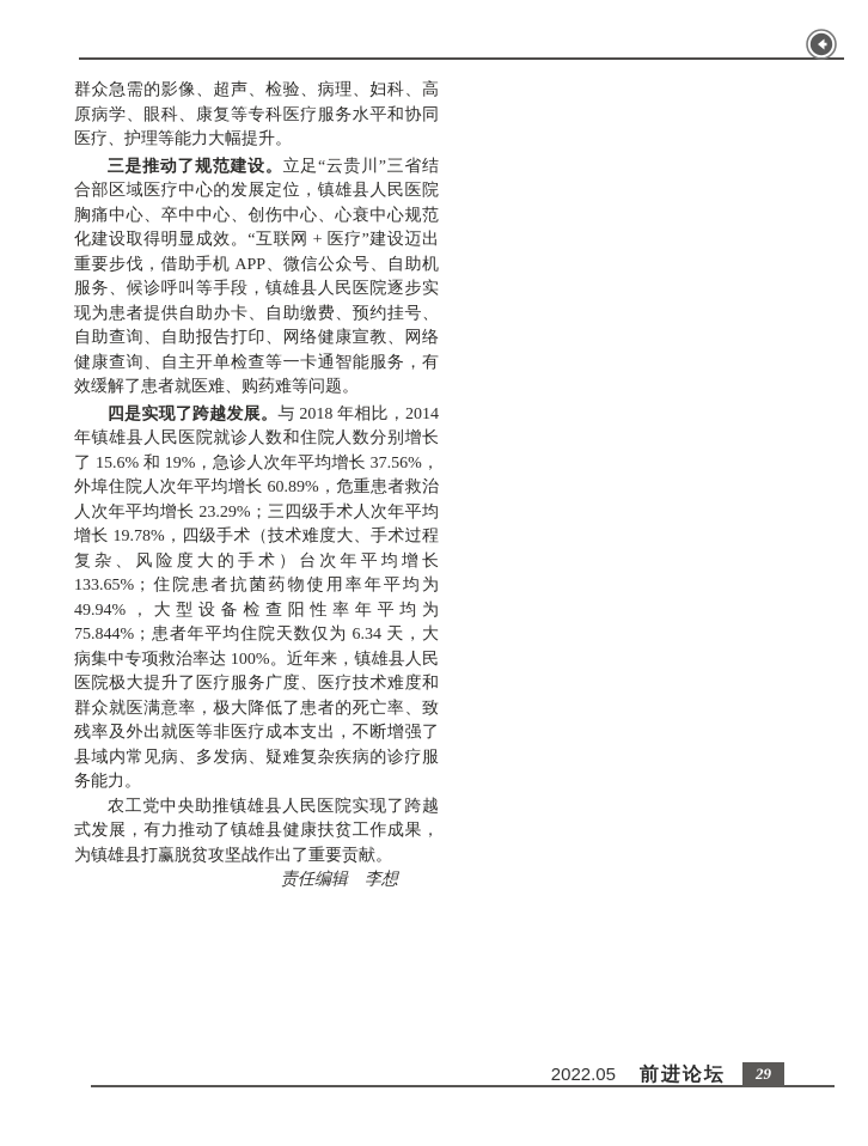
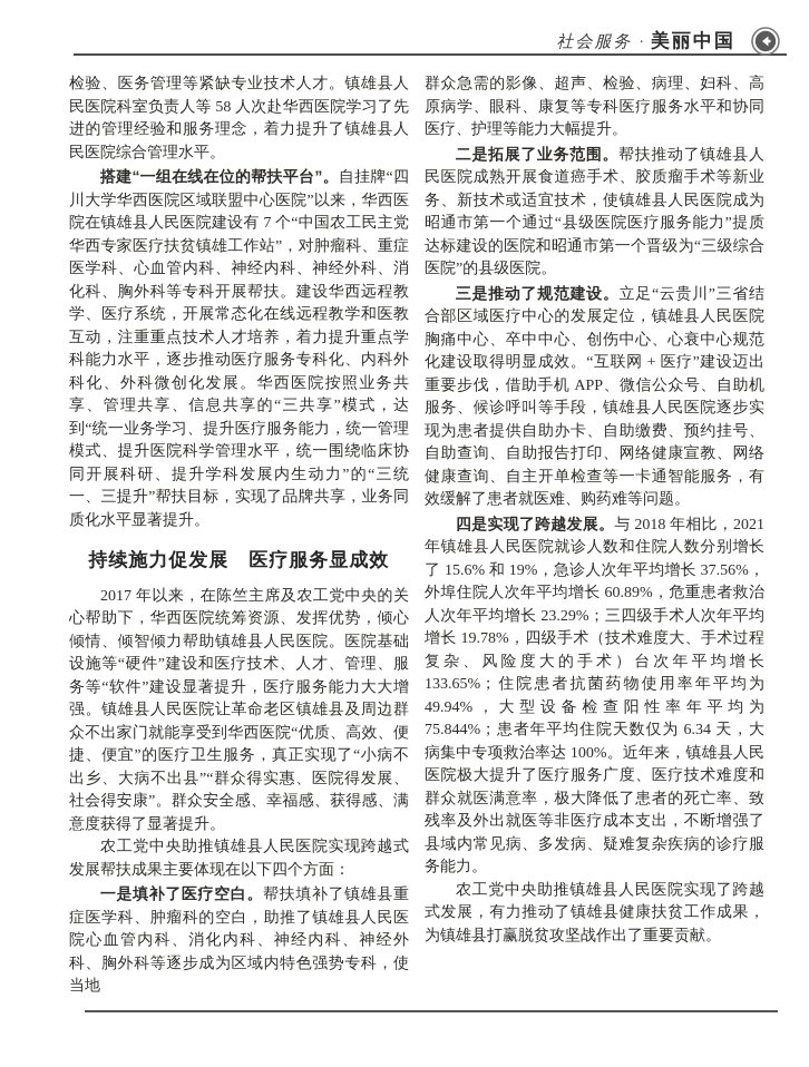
+ 社会服务
+ ·
+ 美丽中国
+ 检验、医务管理等紧缺专业技术人才。镇雄县人民医院科室负责人等 58 人次赴华西医院学习了先进的管理经验和服务理念，着力提升了镇雄县人民医院综合管理水平。
+ 搭建“一组在线在位的帮扶平台”。自挂牌“四川大学华西医院区域联盟中心医院”以来，华西医院在镇雄县人民医院建设有 7 个“中国农工民主党华西专家医疗扶贫镇雄工作站”，对肿瘤科、重症医学科、心血管内科、神经内科、神经外科、消化科、胸外科等专科开展帮扶。建设华西远程教学、医疗系统，开展常态化在线远程教学和医教互动，注重重点技术人才培养，着力提升重点学科能力水平，逐步推动医疗服务专科化、内科外科化、外科微创化发展。华西医院按照业务共享、管理共享、信息共享的“三共享”模式，达到“统一业务学习、提升医疗服务能力，统一管理模式、提升医院科学管理水平，统一围绕临床协同开展科研、提升学科发展内生动力”的“三统一、三提升”帮扶目标，实现了品牌共享，业务同质化水平显著提升。
+ 持续施力促发展 医疗服务显成效
+ 2017 年以来，在陈竺主席及农工党中央的关心帮助下，华西医院统筹资源、发挥优势，倾心倾情、倾智倾力帮助镇雄县人民医院。医院基础设施等“硬件”建设和医疗技术、人才、管理、服务等“软件”建设显著提升，医疗服务能力大大增强。镇雄县人民医院让革命老区镇雄县及周边群众不出家门就能享受到华西医院“优质、高效、便捷、便宜”的医疗卫生服务，真正实现了“小病不出乡、大病不出县”“群众得实惠、医院得发展、社会得安康”。群众安全感、幸福感、获得感、满意度获得了显著提升。
+ 农工党中央助推镇雄县人民医院实现跨越式发展帮扶成果主要体现在以下四个方面：
+ 一是填补了医疗空白。帮扶填补了镇雄县重症医学科、肿瘤科的空白，助推了镇雄县人民医院心血管内科、消化内科、神经内科、神经外科、胸外科等逐步成为区域内特色强势专科，使当地
  群众急需的影像、超声、检验、病理、妇科、高原病学、眼科、康复等专科医疗服务水平和协同医疗、护理等能力大幅提升。
+ 二是拓展了业务范围。帮扶推动了镇雄县人民医院成熟开展食道癌手术、胶质瘤手术等新业务、新技术或适宜技术，使镇雄县人民医院成为昭通市第一个通过“县级医院医疗服务能力”提质达标建设的医院和昭通市第一个晋级为“三级综合医院”的县级医院。
  三是推动了规范建设。立足“云贵川”三省结合部区域医疗中心的发展定位，镇雄县人民医院胸痛中心、卒中中心、创伤中心、心衰中心规范化建设取得明显成效。“互联网 + 医疗”建设迈出重要步伐，借助手机 APP、微信公众号、自助机服务、候诊呼叫等手段，镇雄县人民医院逐步实现为患者提供自助办卡、自助缴费、预约挂号、自助查询、自助报告打印、网络健康宣教、网络健康查询、自主开单检查等一卡通智能服务，有效缓解了患者就医难、购药难等问题。
- 四是实现了跨越发展。与 2018 年相比，2014 年镇雄县人民医院就诊人数和住院人数分别增长了 15.6% 和 19%，急诊人次年平均增长 37.56%，外埠住院人次年平均增长 60.89%，危重患者救治人次年平均增长 23.29%；三四级手术人次年平均增长 19.78%，四级手术（技术难度大、手术过程复杂、风险度大的手术）台次年平均增长 133.65%；住院患者抗菌药物使用率年平均为 49.94%，大型设备检查阳性率年平均为 75.844%；患者年平均住院天数仅为 6.34 天，大病集中专项救治率达 100%。近年来，镇雄县人民医院极大提升了医疗服务广度、医疗技术难度和群众就医满意率，极大降低了患者的死亡率、致残率及外出就医等非医疗成本支出，不断增强了县域内常见病、多发病、疑难复杂疾病的诊疗服务能力。
+ 四是实现了跨越发展。与 2018 年相比，2021 年镇雄县人民医院就诊人数和住院人数分别增长了 15.6% 和 19%，急诊人次年平均增长 37.56%，外埠住院人次年平均增长 60.89%，危重患者救治人次年平均增长 23.29%；三四级手术人次年平均增长 19.78%，四级手术（技术难度大、手术过程复杂、风险度大的手术）台次年平均增长 133.65%；住院患者抗菌药物使用率年平均为 49.94%，大型设备检查阳性率年平均为 75.844%；患者年平均住院天数仅为 6.34 天，大病集中专项救治率达 100%。近年来，镇雄县人民医院极大提升了医疗服务广度、医疗技术难度和群众就医满意率，极大降低了患者的死亡率、致残率及外出就医等非医疗成本支出，不断增强了县域内常见病、多发病、疑难复杂疾病的诊疗服务能力。
  农工党中央助推镇雄县人民医院实现了跨越式发展，有力推动了镇雄县健康扶贫工作成果，为镇雄县打赢脱贫攻坚战作出了重要贡献。
- 责任编辑 李想
- 2022.05
- 前进论坛
- 29
